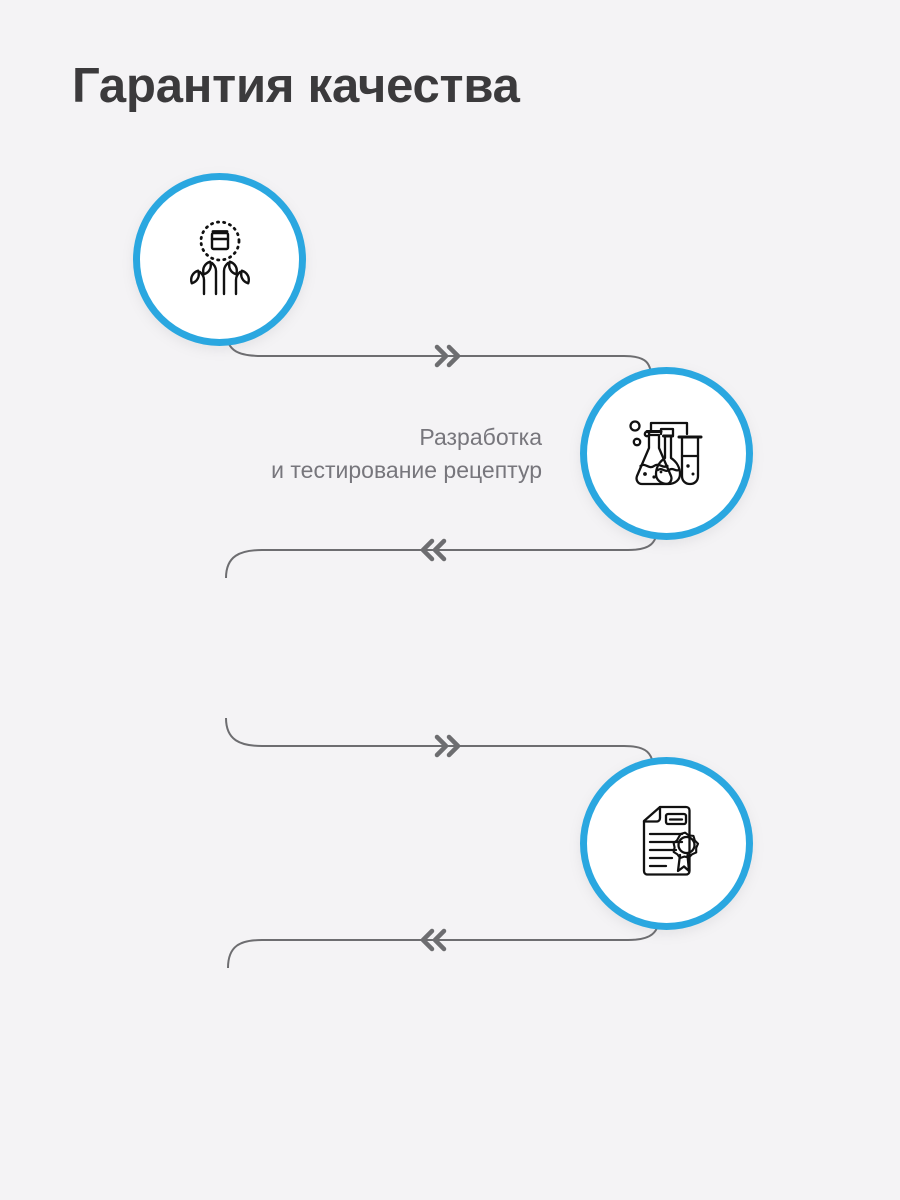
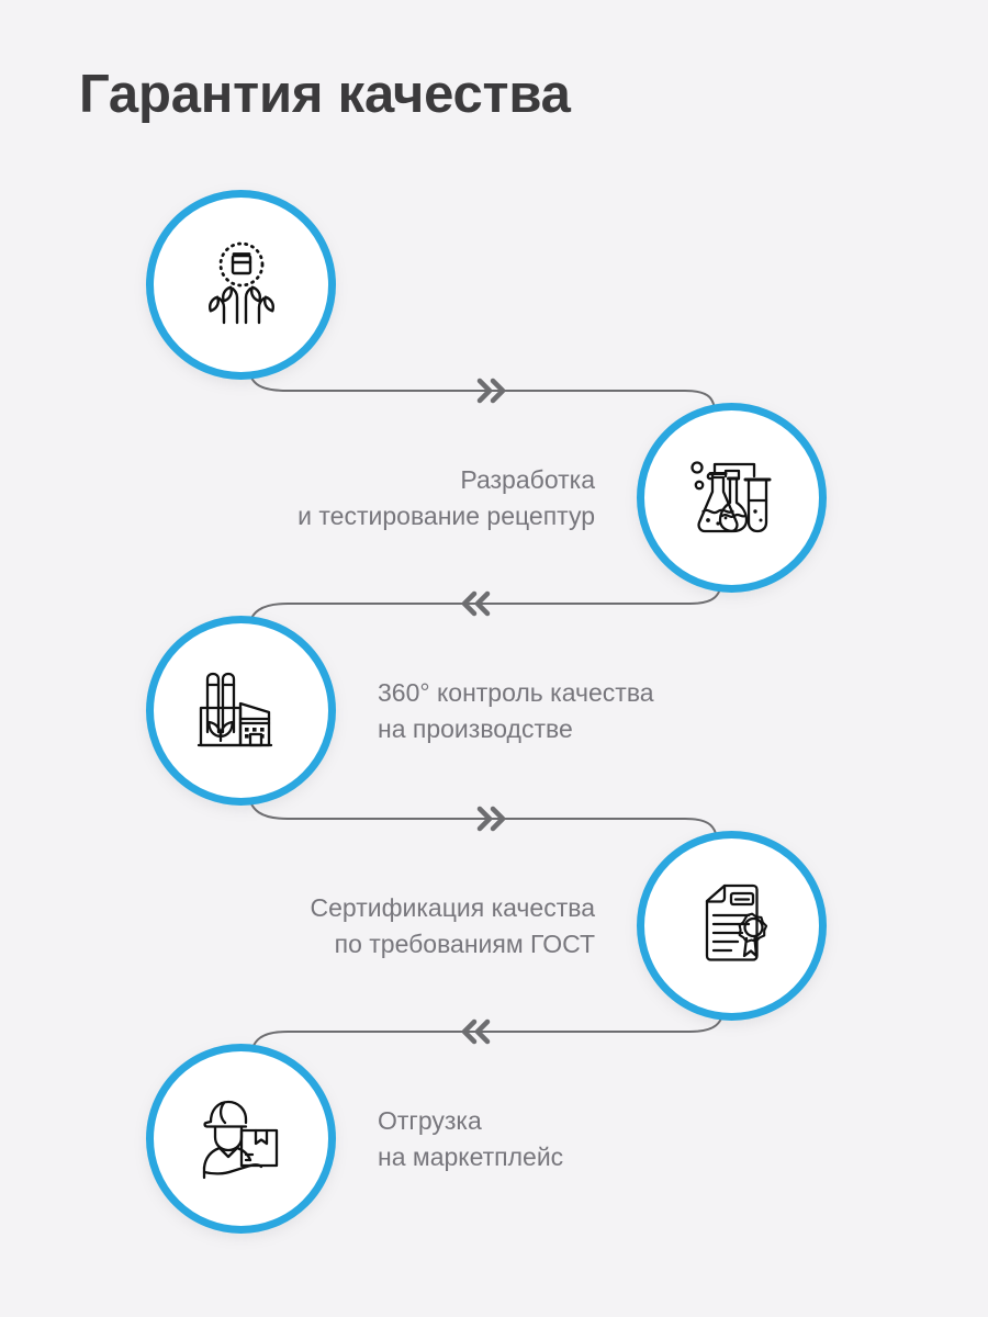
  Гарантия качества
  Разработка
  и тестирование рецептур
+ 360° контроль качества
+ на производстве
+ Сертификация качества
+ по требованиям ГОСТ
+ Отгрузка
+ на маркетплейс
